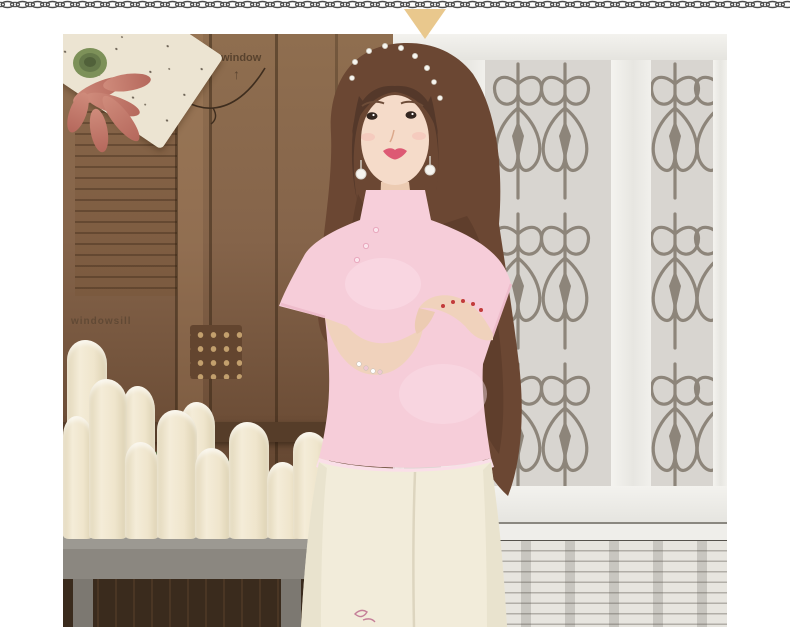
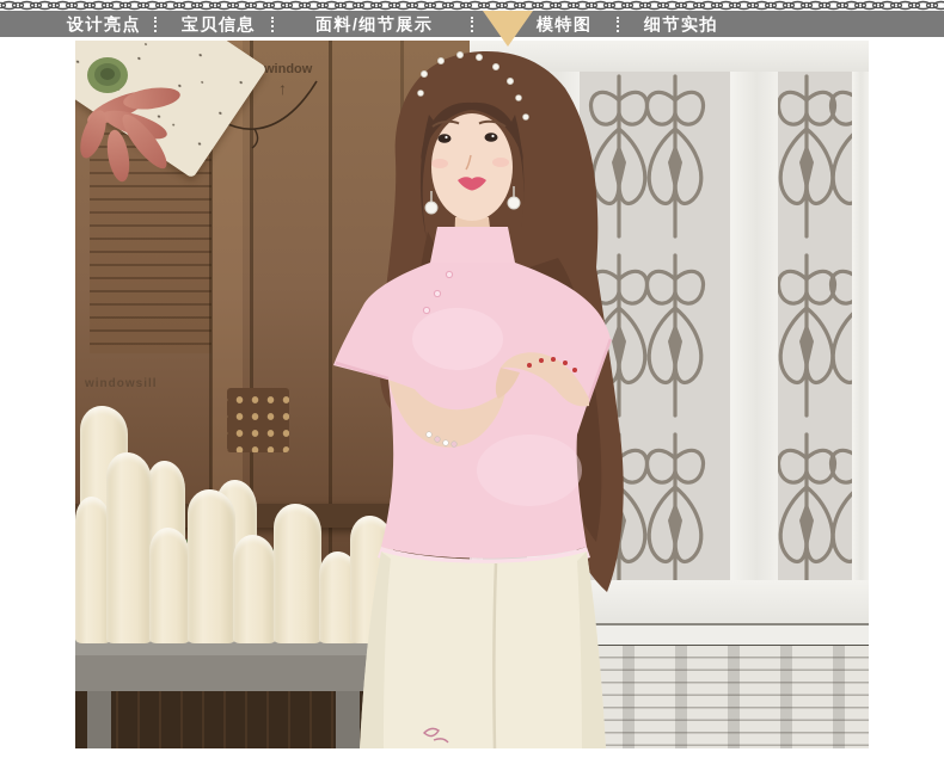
+ 设计亮点
+ 宝贝信息
+ 面料/细节展示
+ 模特图
+ 细节实拍
  window
  ↑
  windowsill
